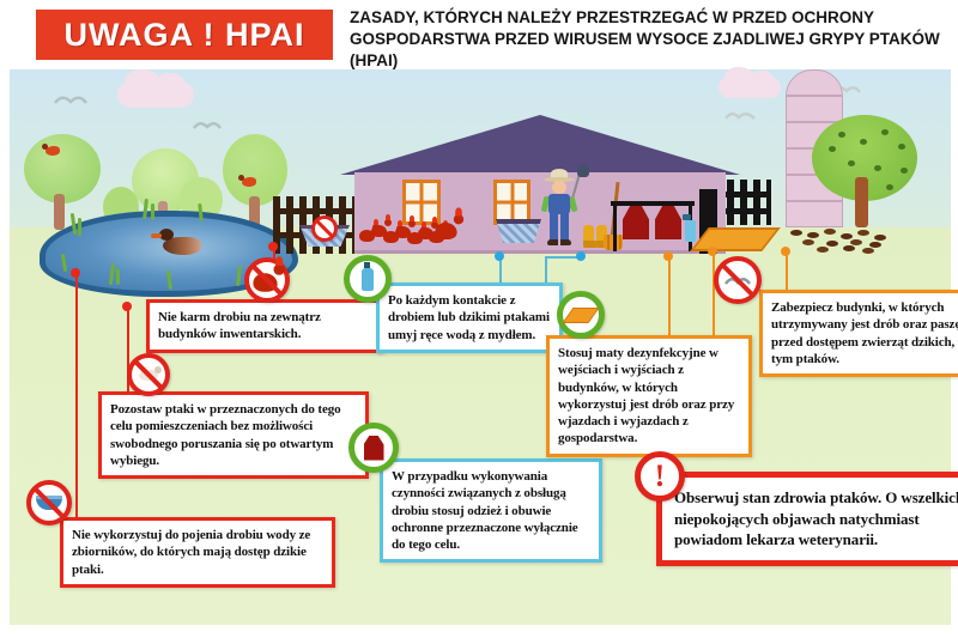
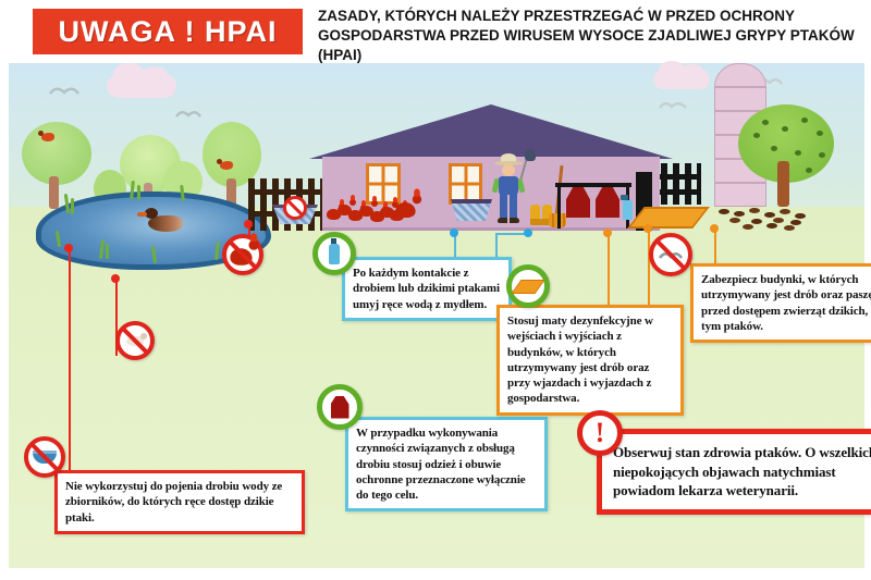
  UWAGA ! HPAI
  ZASADY, KTÓRYCH NALEŻY PRZESTRZEGAĆ W PRZED OCHRONY GOSPODARSTWA PRZED WIRUSEM WYSOCE ZJADLIWEJ GRYPY PTAKÓW (HPAI)
  !
- Nie karm drobiu na zewnątrz budynków inwentarskich.
- Pozostaw ptaki w przeznaczonych do tego celu pomieszczeniach bez możliwości swobodnego poruszania się po otwartym wybiegu.
- Nie wykorzystuj do pojenia drobiu wody ze zbiorników, do których mają dostęp dzikie ptaki.
+ Nie wykorzystuj do pojenia drobiu wody ze zbiorników, do których ręce dostęp dzikie ptaki.
  Po każdym kontakcie z drobiem lub dzikimi ptakami umyj ręce wodą z mydłem.
  W przypadku wykonywania czynności związanych z obsługą drobiu stosuj odzież i obuwie ochronne przeznaczone wyłącznie do tego celu.
- Stosuj maty dezynfekcyjne w wejściach i wyjściach z budynków, w których wykorzystuj jest drób oraz przy wjazdach i wyjazdach z gospodarstwa.
+ Stosuj maty dezynfekcyjne w wejściach i wyjściach z budynków, w których utrzymywany jest drób oraz przy wjazdach i wyjazdach z gospodarstwa.
  Zabezpiecz budynki, w których utrzymywany jest drób oraz pasz przed dostępem zwierząt dzikich, tym ptaków.
  Obserwuj stan zdrowia ptaków. O wszelkic niepokojących objawach natychmiast powiadom lekarza weterynarii.
